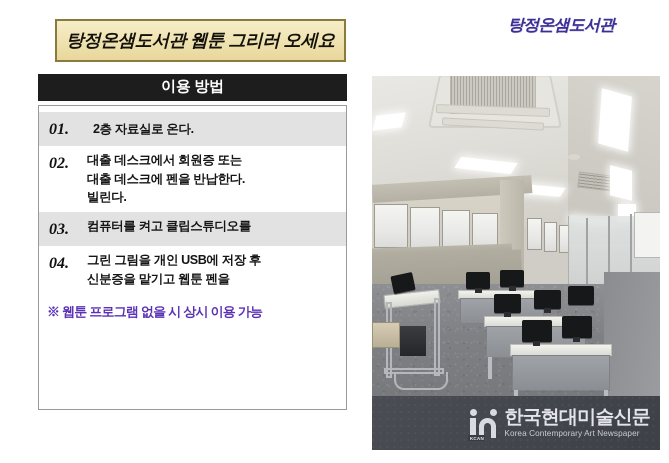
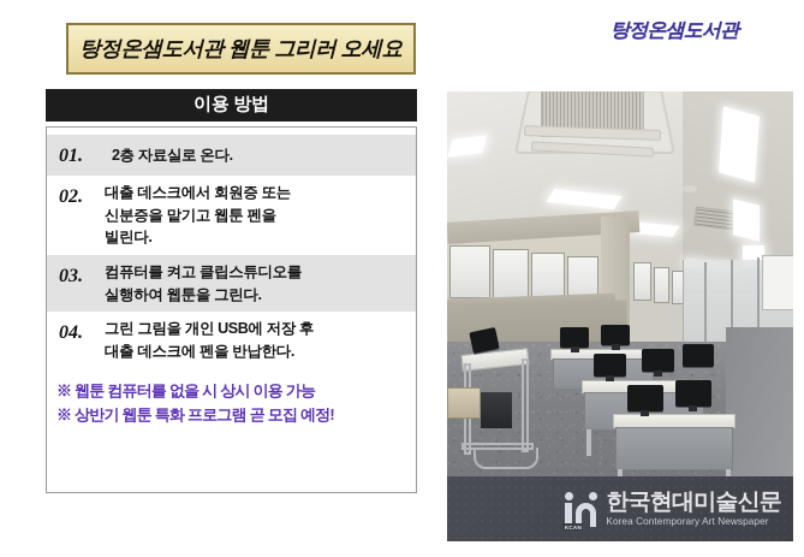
  탕정온샘도서관 웹툰 그리러 오세요
  탕정온샘도서관
  이용 방법
  01.
  2층 자료실로 온다.
  02.
  대출 데스크에서 회원증 또는
- 대출 데스크에 펜을 반납한다.
+ 신분증을 맡기고 웹툰 펜을
  빌린다.
  03.
  컴퓨터를 켜고 클립스튜디오를
+ 실행하여 웹툰을 그린다.
  04.
  그린 그림을 개인 USB에 저장 후
- 신분증을 맡기고 웹툰 펜을
+ 대출 데스크에 펜을 반납한다.
- ※ 웹툰 프로그램 없을 시 상시 이용 가능
+ ※ 웹툰 컴퓨터를 없을 시 상시 이용 가능
+ ※ 상반기 웹툰 특화 프로그램 곧 모집 예정!
  한국현대미술신문
  Korea Contemporary Art Newspaper
